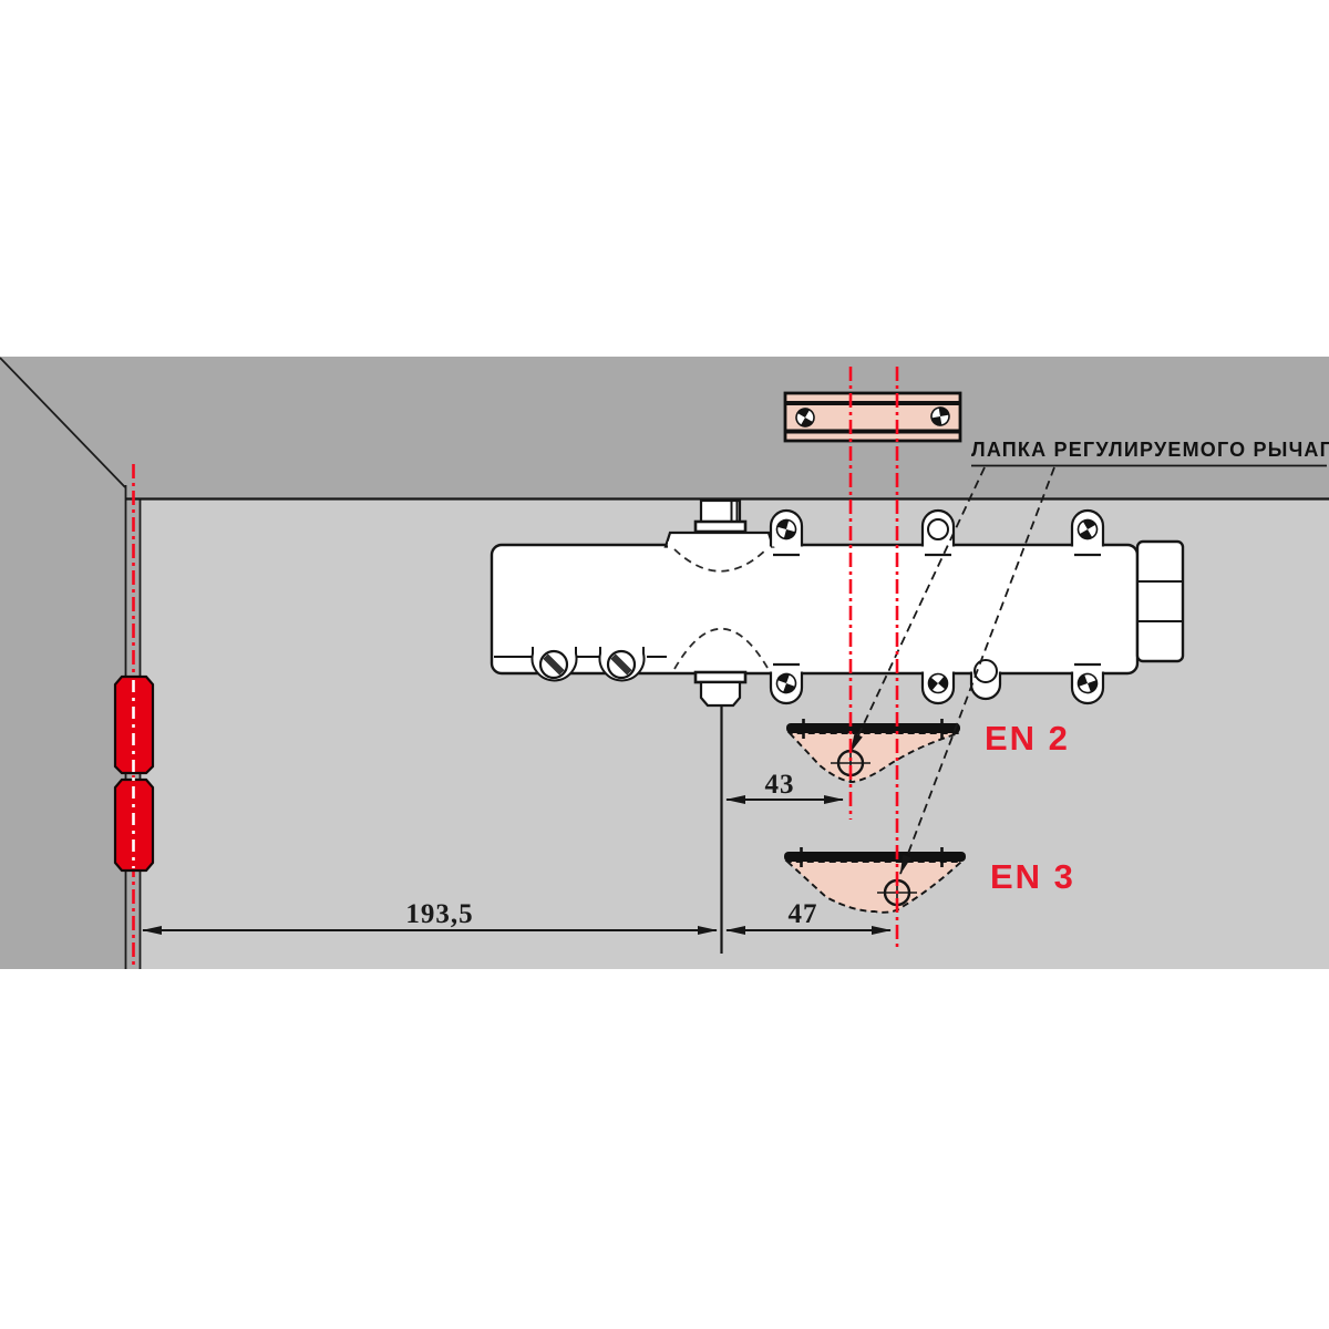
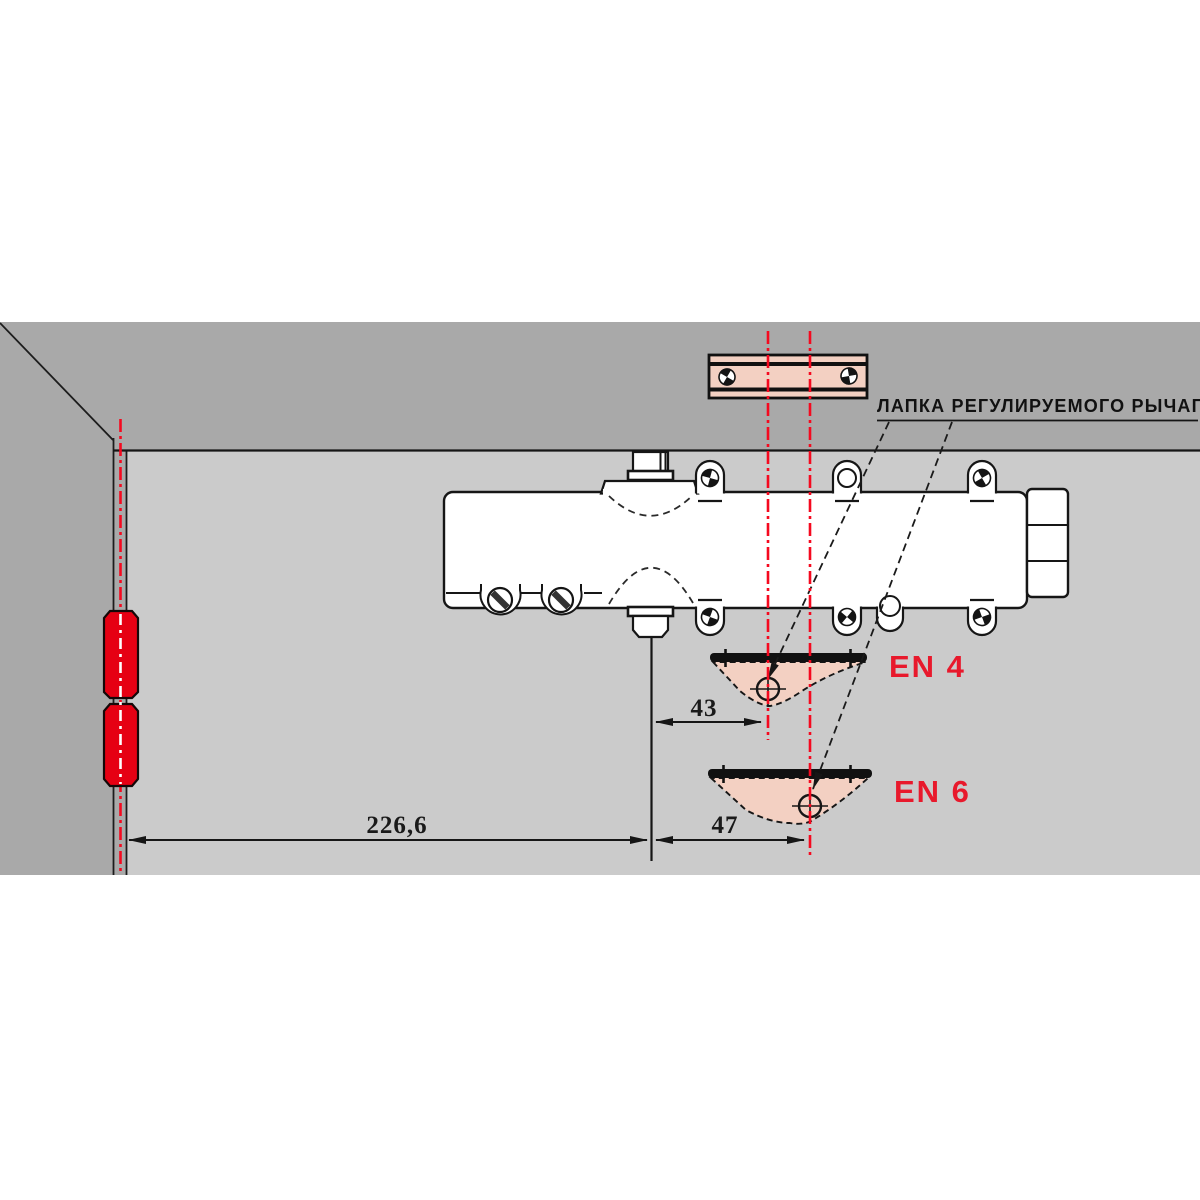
  ЛАПКА РЕГУЛИРУЕМОГО РЫЧАГ
- EN 2
+ EN 4
- EN 3
+ EN 6
- 193,5
+ 226,6
  43
  47
